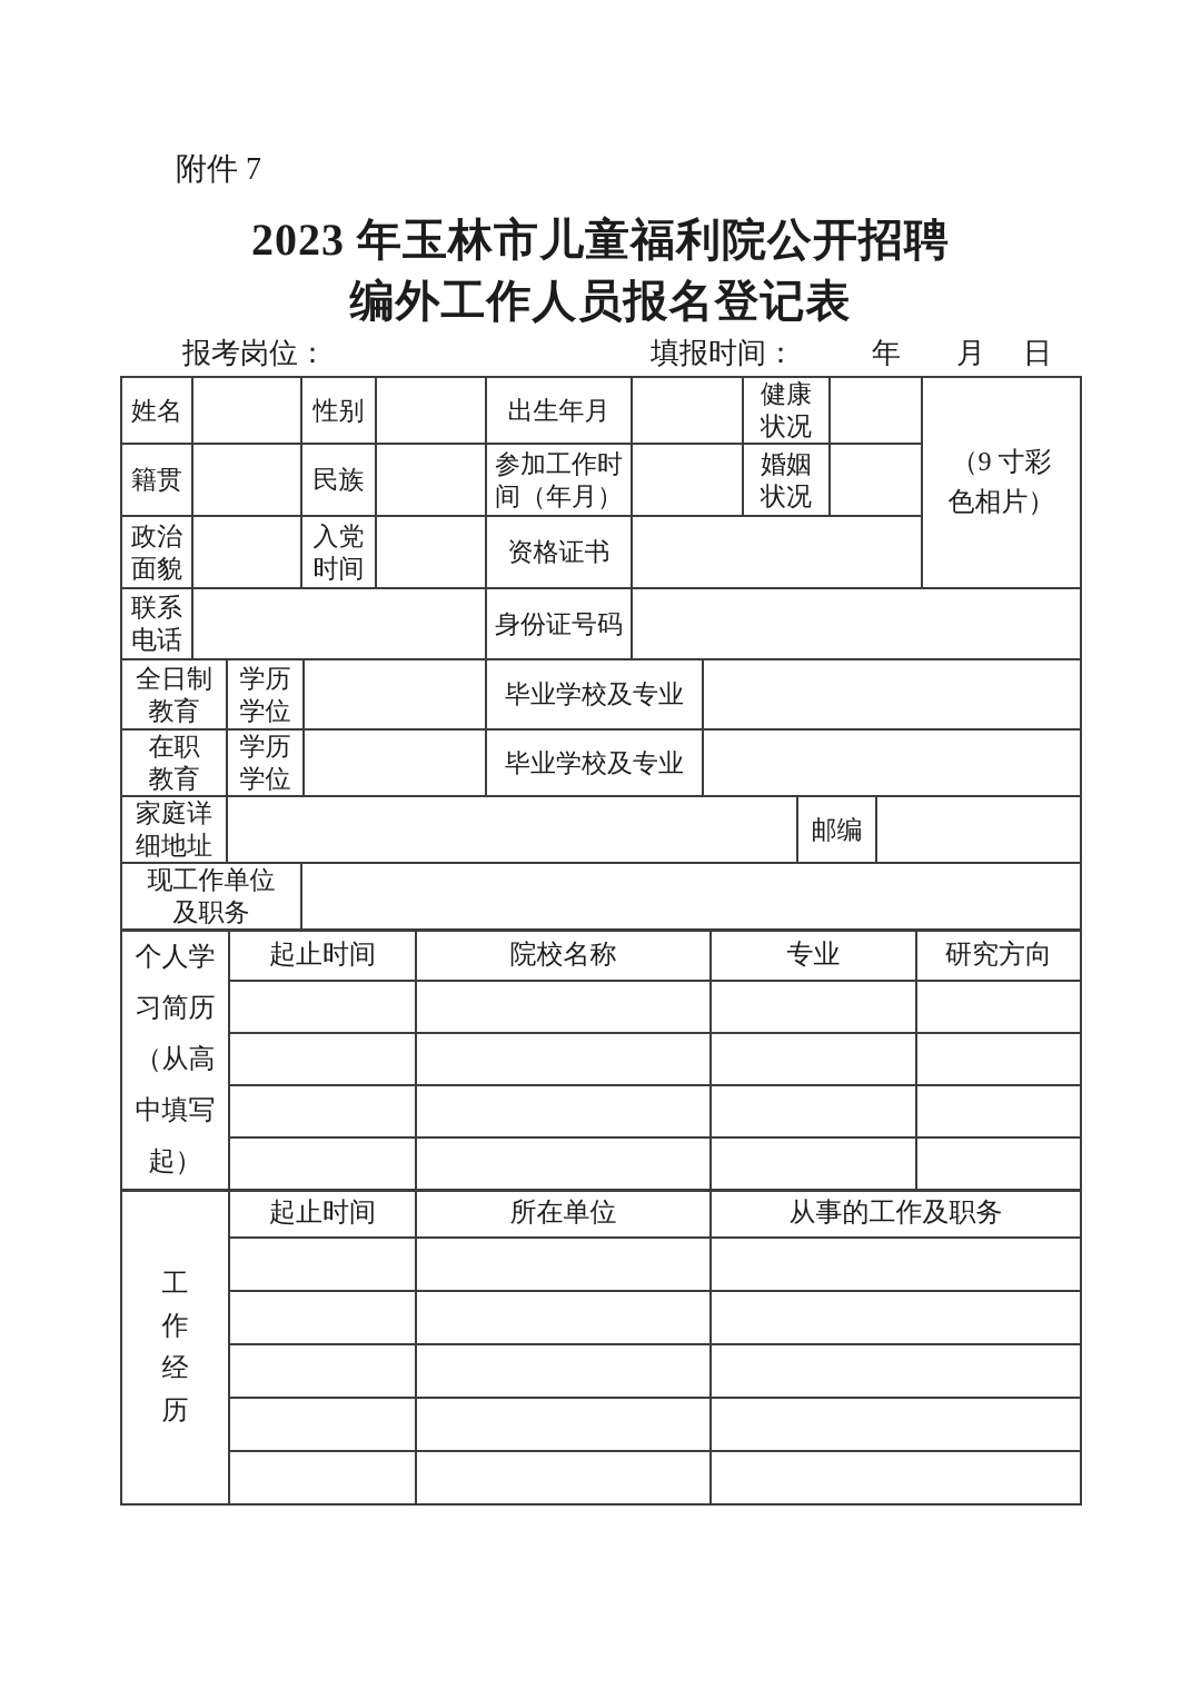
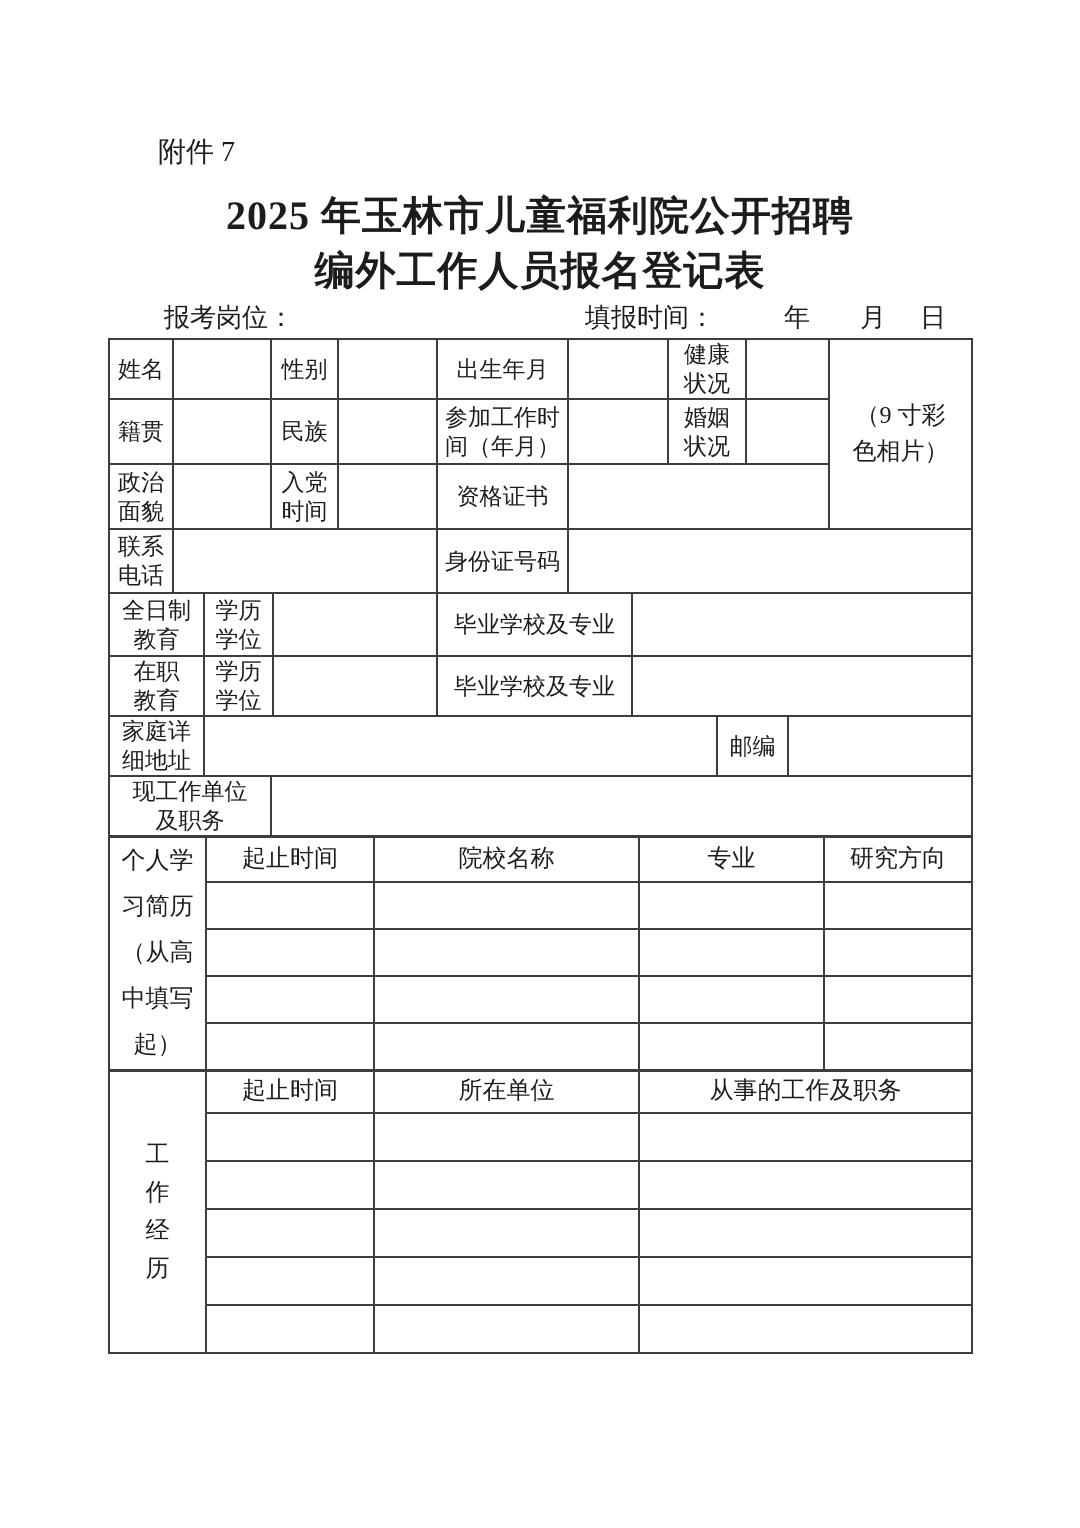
  附件 7
- 2023 年玉林市儿童福利院公开招聘
+ 2025 年玉林市儿童福利院公开招聘
  编外工作人员报名登记表
  报考岗位：
  填报时间：
  年
  月
  日
  姓名		性别		出生年月		健康 状况		（9 寸彩 色相片）
  籍贯		民族		参加工作时 间（年月）		婚姻 状况
  政治 面貌		入党 时间		资格证书
  联系 电话		身份证号码
  全日制 教育	学历 学位		毕业学校及专业
  在职 教育	学历 学位		毕业学校及专业
  家庭详 细地址		邮编
  现工作单位 及职务
  个人学 习简历 （从高 中填写 起）	起止时间	院校名称	专业	研究方向
  工 作 经 历	起止时间	所在单位	从事的工作及职务
